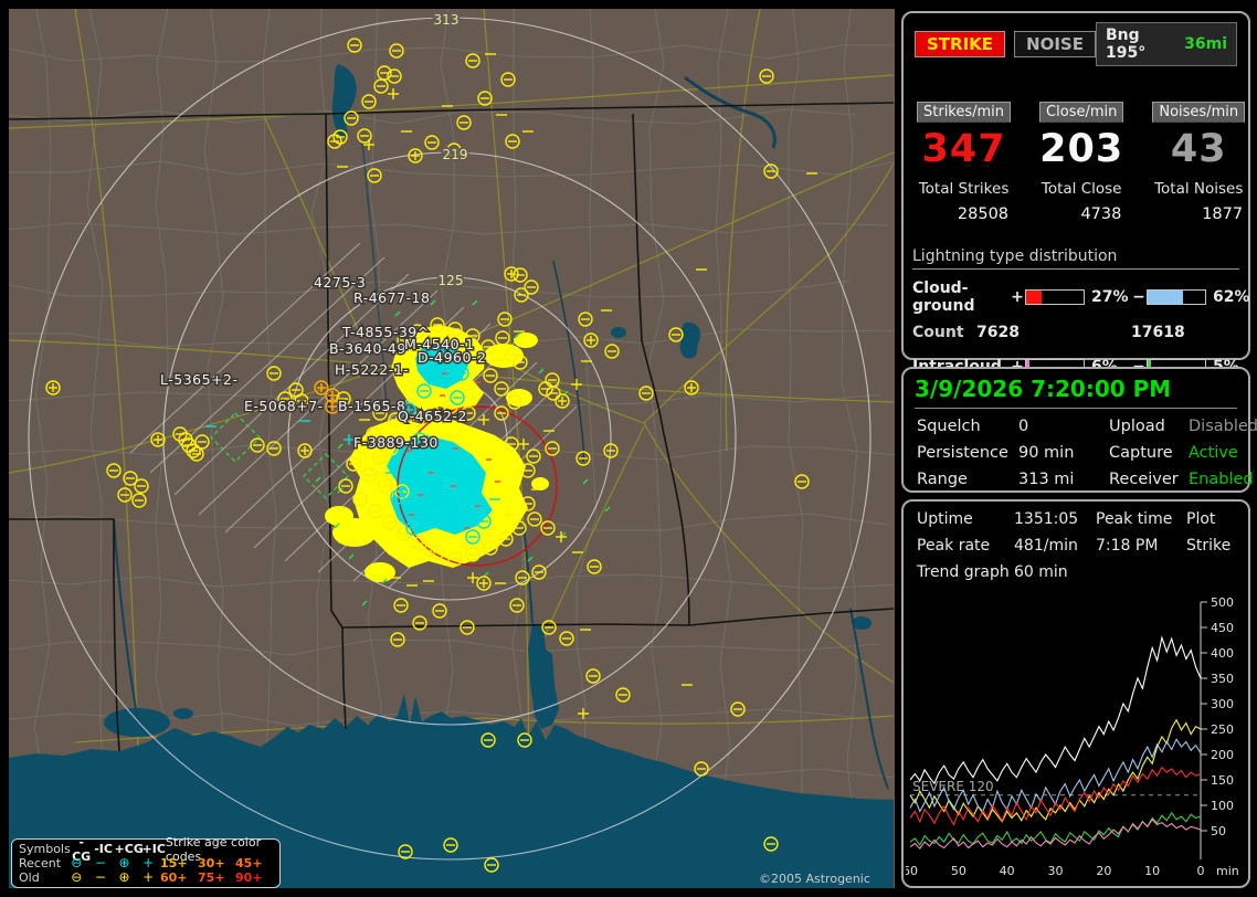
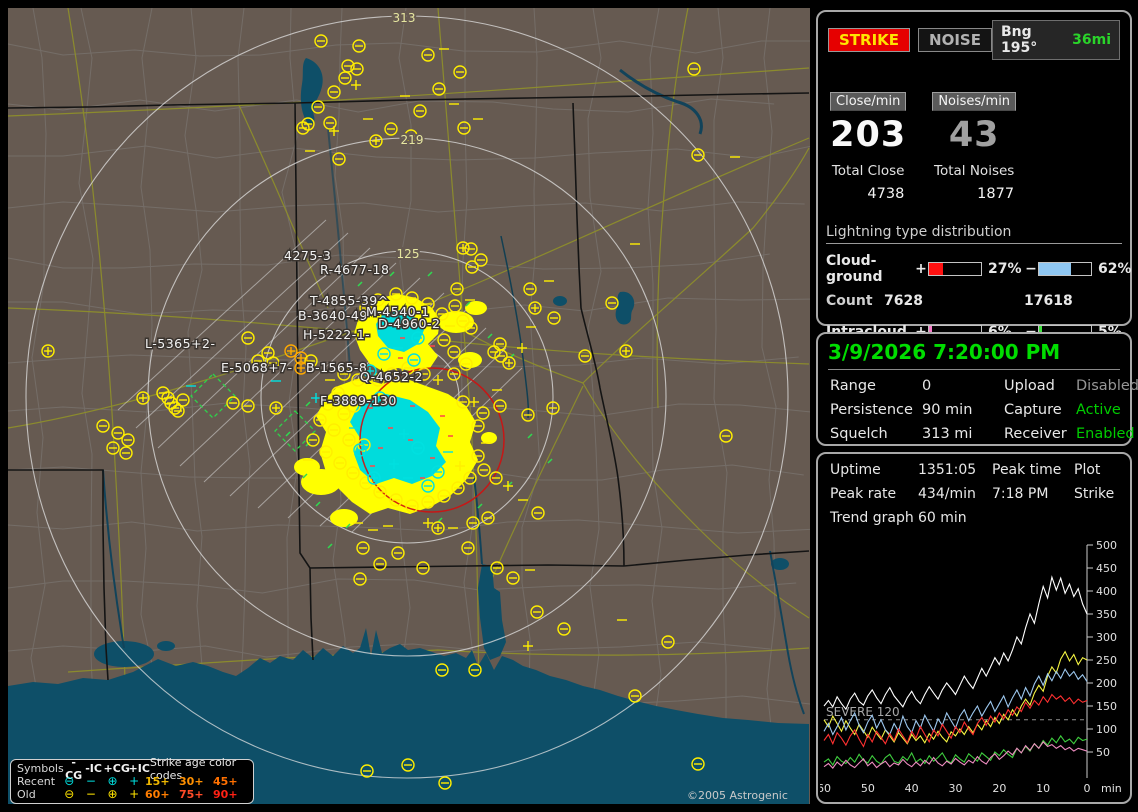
  4275-3
  R-4677-18
  T-4855-39^
  B-3640-49^
  M-4540-1
  D-4960-2
  H-5222-1-
  L-5365+2-
  E-5068+7-
  B-1565-8
  Q-4652-2
  F-3889-130
  125
  219
  313
  Symbols
  -CG
  -IC
  +CG
  +IC
  Strike age color codes
  Recent
  ⊖
  −
  ⊕
  +
  15+
  30+
  45+
  Old
  ⊖
  −
  ⊕
  +
  60+
  75+
  90+
  STRIKE
  NOISE
  Bng 195°
  36mi
- Strikes/min
- 347
- Total Strikes
- 28508
  Close/min
  203
  Total Close
  4738
  Noises/min
  43
  Total Noises
  1877
  Lightning type distribution
  Cloud-ground
  +
  27%
  −
  62%
  Count
  7628
  17618
  3/9/2026 7:20:00 PM
- Squelch
+ Range
  0
  Upload
  Disabled
  Persistence
  90 min
  Capture
  Active
- Range
+ Squelch
  313 mi
  Receiver
  Enabled
  Uptime
  1351:05
  Peak time
  Plot
  Peak rate
- 481/min
+ 434/min
  7:18 PM
  Strike
  Trend graph
  60 min
  50
  100
  150
  200
  250
  300
  350
  400
  450
  500
  60
  50
  40
  30
  20
  10
  0
  min
  SEVERE 120
